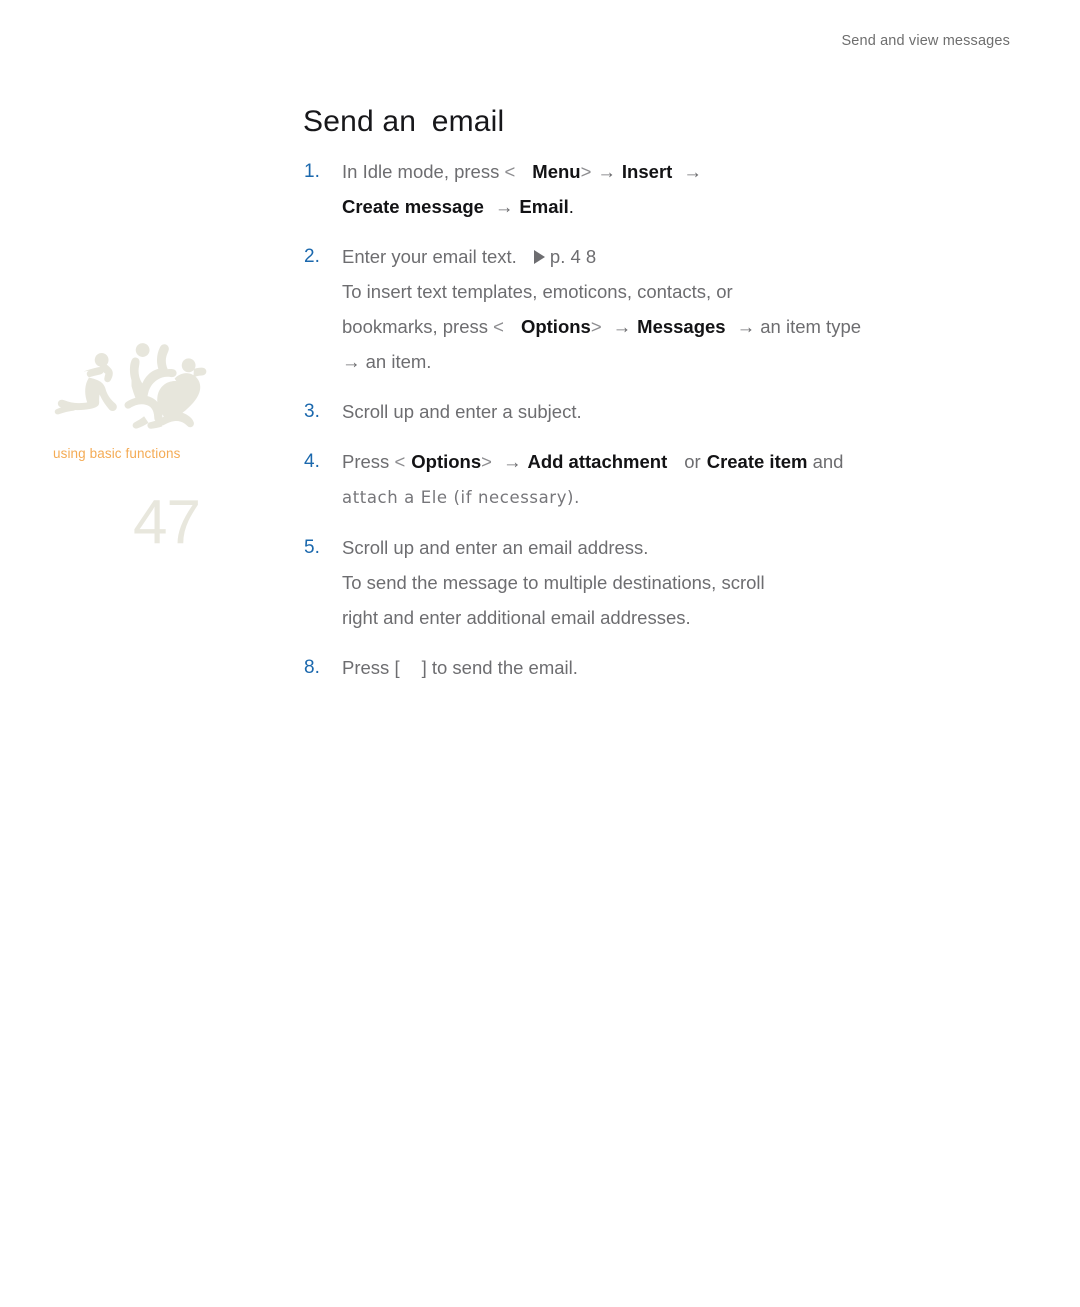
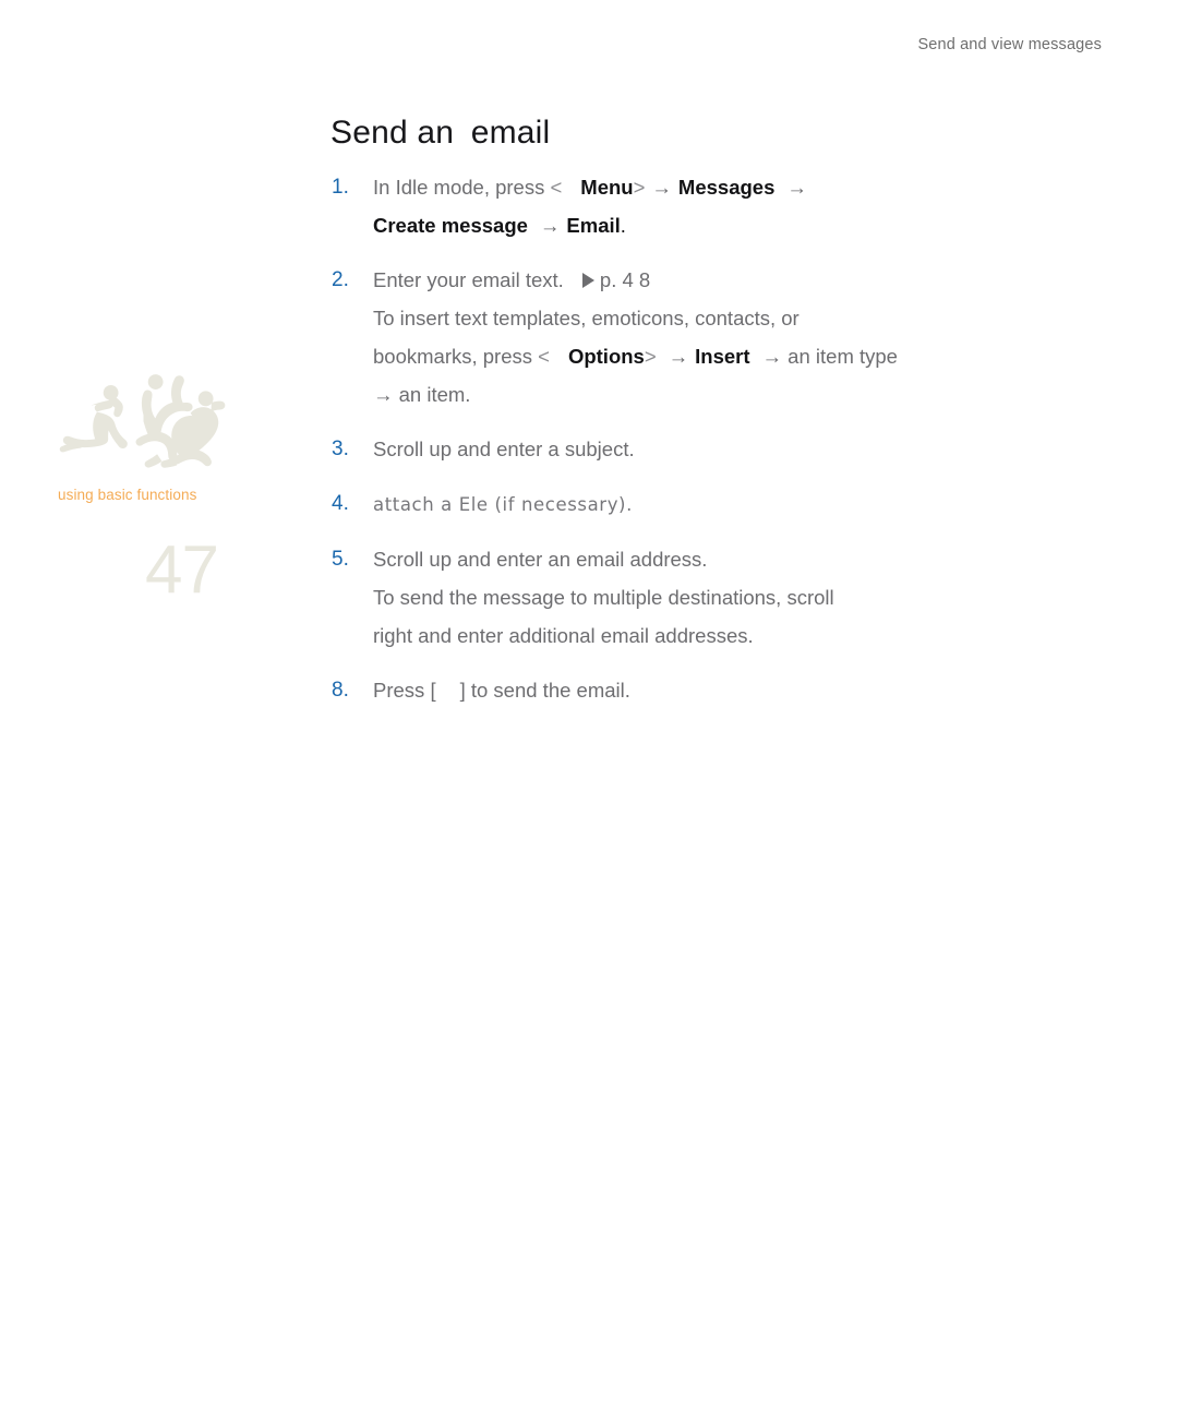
  Send and view messages
  using basic functions
  47
  Send an email
  1.
- In Idle mode, press < Menu> → Insert →
+ In Idle mode, press < Menu> → Messages →
  Create message → Email.
  2.
  Enter your email text. p. 4 8
  To insert text templates, emoticons, contacts, or
- bookmarks, press < Options> → Messages → an item type
+ bookmarks, press < Options> → Insert → an item type
  → an item.
  3.
  Scroll up and enter a subject.
  4.
- Press < Options> → Add attachment or Create item and
  attach a Ele (if necessary).
  5.
  Scroll up and enter an email address.
  To send the message to multiple destinations, scroll
  right and enter additional email addresses.
  8.
  Press [ ] to send the email.
